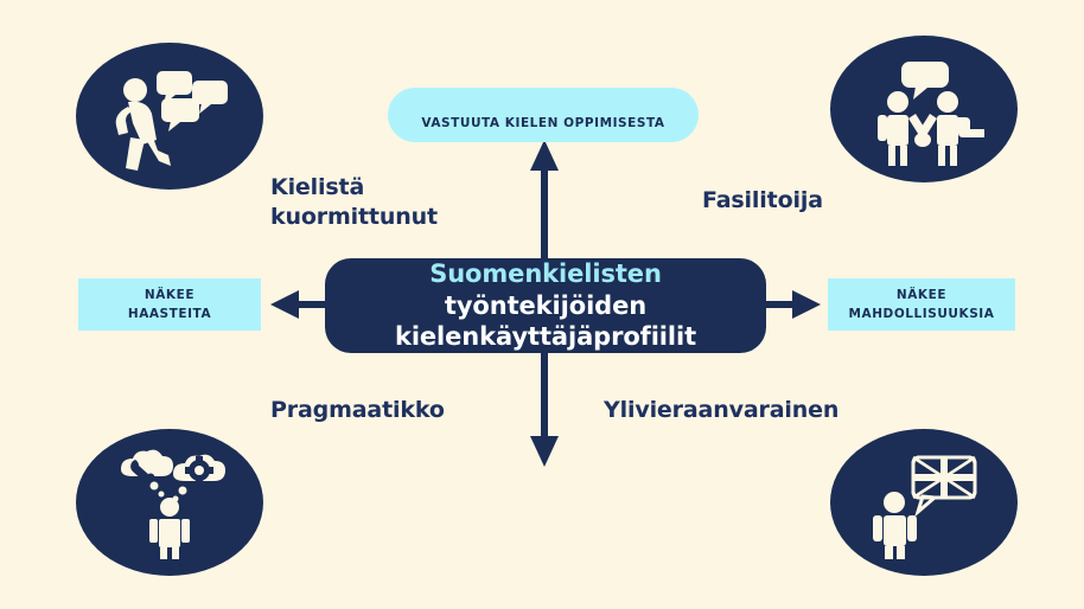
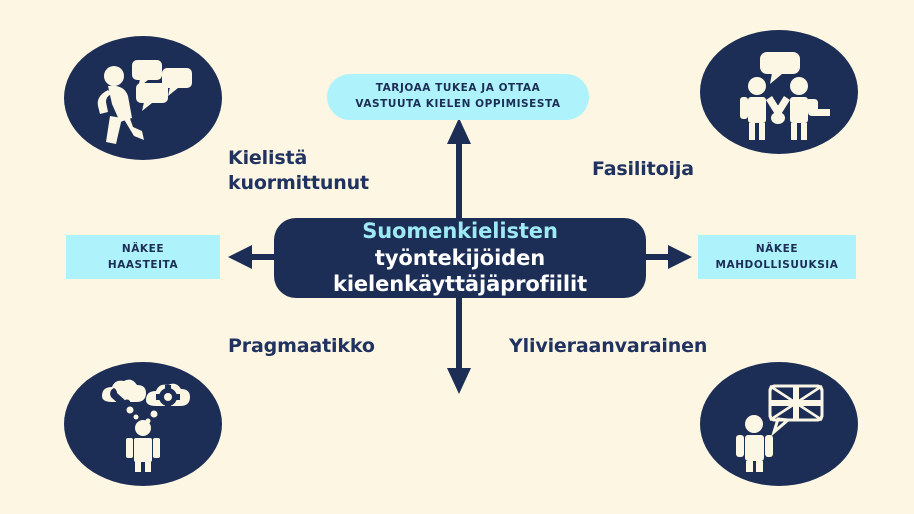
  Suomenkielisten työntekijöiden
  kielenkäyttäjäprofiilit
+ TARJOAA TUKEA JA OTTAA
  VASTUUTA KIELEN OPPIMISESTA
  NÄKEE
  HAASTEITA
  NÄKEE
  MAHDOLLISUUKSIA
  Kielistä
  kuormittunut
  Fasilitoija
  Pragmaatikko
  Ylivieraanvarainen
